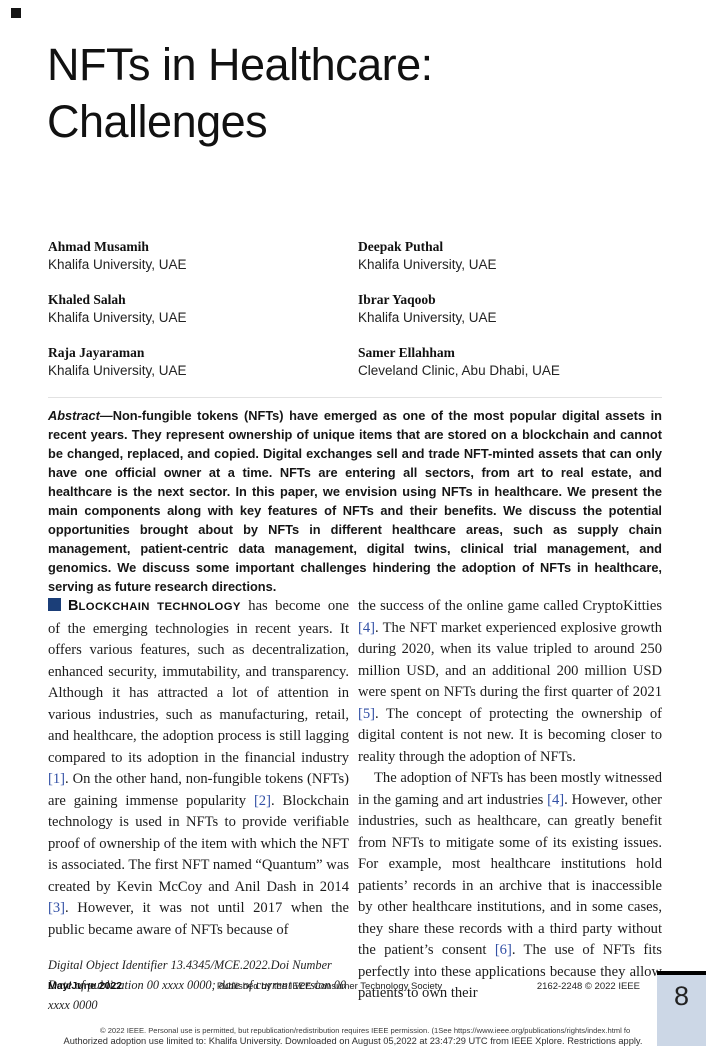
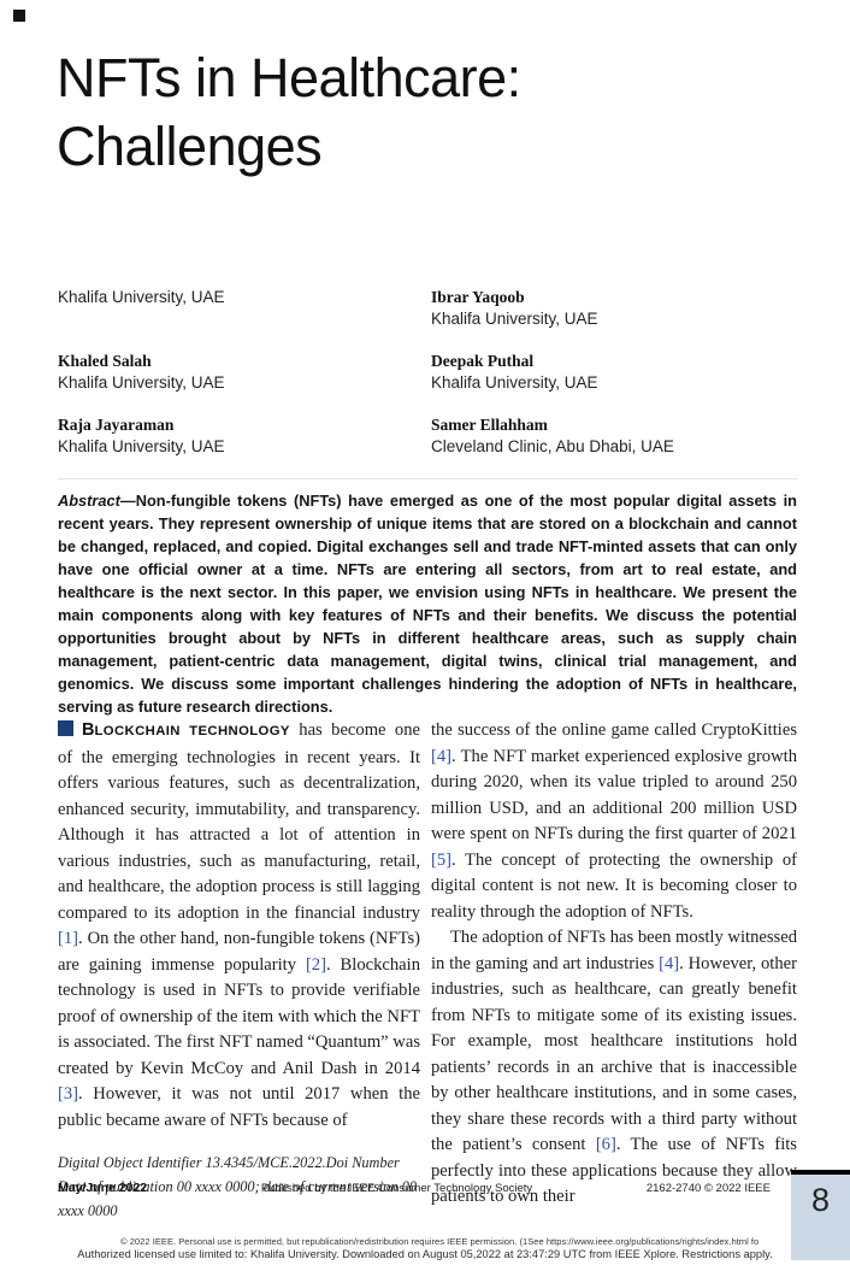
  NFTs in Healthcare:
  Challenges
- Ahmad Musamih
  Khalifa University, UAE
- Deepak Puthal
+ Ibrar Yaqoob
  Khalifa University, UAE
  Khaled Salah
  Khalifa University, UAE
- Ibrar Yaqoob
+ Deepak Puthal
  Khalifa University, UAE
  Raja Jayaraman
  Khalifa University, UAE
  Samer Ellahham
  Cleveland Clinic, Abu Dhabi, UAE
  Abstract—Non-fungible tokens (NFTs) have emerged as one of the most popular digital assets in recent years. They represent ownership of unique items that are stored on a blockchain and cannot be changed, replaced, and copied. Digital exchanges sell and trade NFT-minted assets that can only have one official owner at a time. NFTs are entering all sectors, from art to real estate, and healthcare is the next sector. In this paper, we envision using NFTs in healthcare. We present the main components along with key features of NFTs and their benefits. We discuss the potential opportunities brought about by NFTs in different healthcare areas, such as supply chain management, patient-centric data management, digital twins, clinical trial management, and genomics. We discuss some important challenges hindering the adoption of NFTs in healthcare, serving as future research directions.
  BLOCKCHAIN TECHNOLOGY has become one of the emerging technologies in recent years. It offers various features, such as decentralization, enhanced security, immutability, and transparency. Although it has attracted a lot of attention in various industries, such as manufacturing, retail, and healthcare, the adoption process is still lagging compared to its adoption in the financial industry [1]. On the other hand, non-fungible tokens (NFTs) are gaining immense popularity [2]. Blockchain technology is used in NFTs to provide verifiable proof of ownership of the item with which the NFT is associated. The first NFT named “Quantum” was created by Kevin McCoy and Anil Dash in 2014 [3]. However, it was not until 2017 when the public became aware of NFTs because of
  Digital Object Identifier 13.4345/MCE.2022.Doi Number
  Date of publication 00 xxxx 0000; date of current version 00 xxxx 0000
  the success of the online game called CryptoKitties [4]. The NFT market experienced explosive growth during 2020, when its value tripled to around 250 million USD, and an additional 200 million USD were spent on NFTs during the first quarter of 2021 [5]. The concept of protecting the ownership of digital content is not new. It is becoming closer to reality through the adoption of NFTs.
  The adoption of NFTs has been mostly witnessed in the gaming and art industries [4]. However, other industries, such as healthcare, can greatly benefit from NFTs to mitigate some of its existing issues. For example, most healthcare institutions hold patients’ records in an archive that is inaccessible by other healthcare institutions, and in some cases, they share these records with a third party without the patient’s consent [6]. The use of NFTs fits perfectly into these applications because they allo patients to own their
  May/June 2022
  Published by the IEEE Consumer Technology Society
- 2162-2248 © 2022 IEEE
+ 2162-2740 © 2022 IEEE
  8
  © 2022 IEEE. Personal use is permitted, but republication/redistribution requires IEEE permission. (1See https://www.ieee.org/publications/rights/index.html fo
- Authorized adoption use limited to: Khalifa University. Downloaded on August 05,2022 at 23:47:29 UTC from IEEE Xplore. Restrictions apply.
+ Authorized licensed use limited to: Khalifa University. Downloaded on August 05,2022 at 23:47:29 UTC from IEEE Xplore. Restrictions apply.
